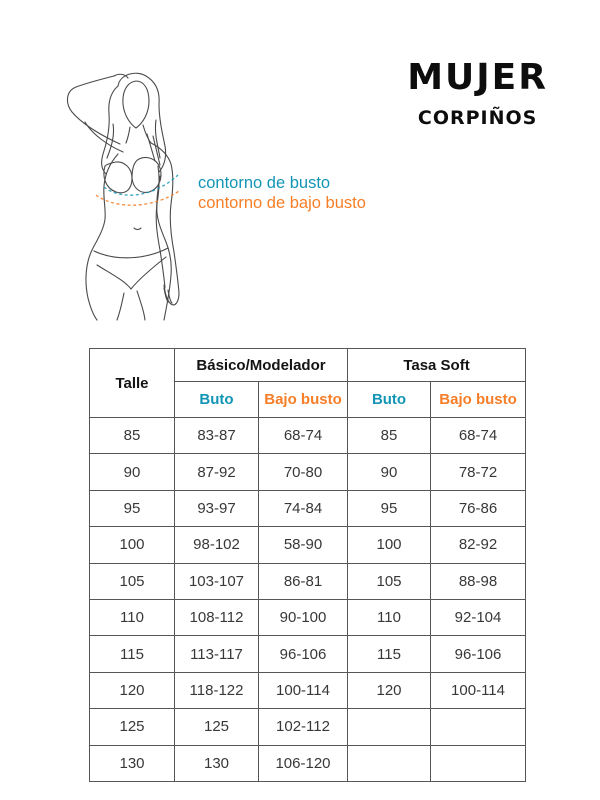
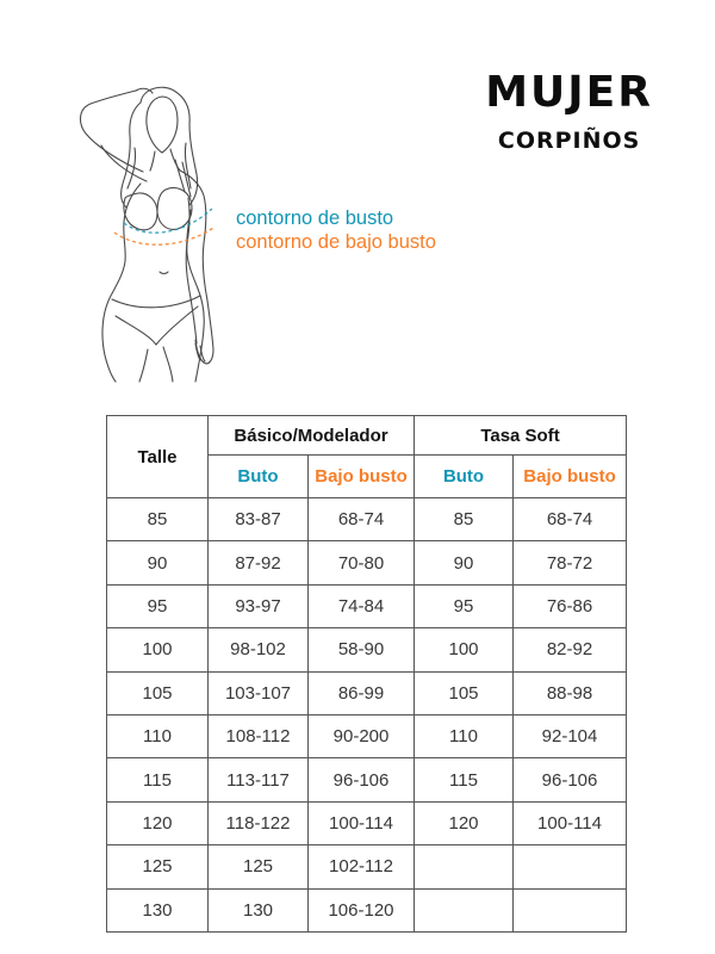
  MUJER
  CORPIÑOS
  contorno de busto
  contorno de bajo busto
  Talle	Básico/Modelador	Tasa Soft
  Buto	Bajo busto	Buto	Bajo busto
  85	83-87	68-74	85	68-74
  90	87-92	70-80	90	78-72
  95	93-97	74-84	95	76-86
  100	98-102	58-90	100	82-92
- 105	103-107	86-81	105	88-98
+ 105	103-107	86-99	105	88-98
- 110	108-112	90-100	110	92-104
+ 110	108-112	90-200	110	92-104
  115	113-117	96-106	115	96-106
  120	118-122	100-114	120	100-114
  125	125	102-112
  130	130	106-120
